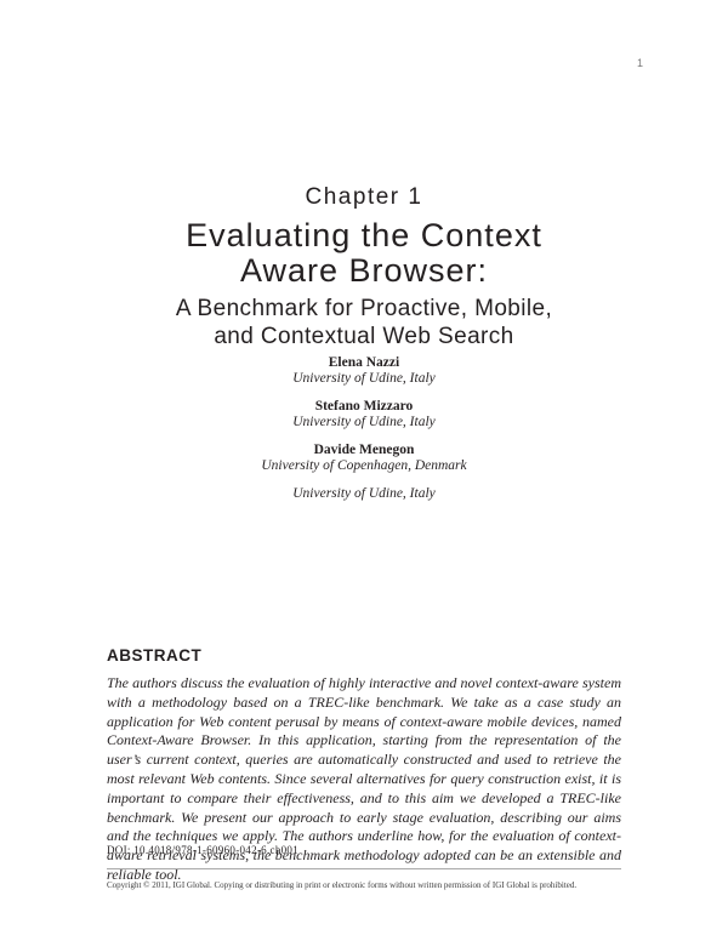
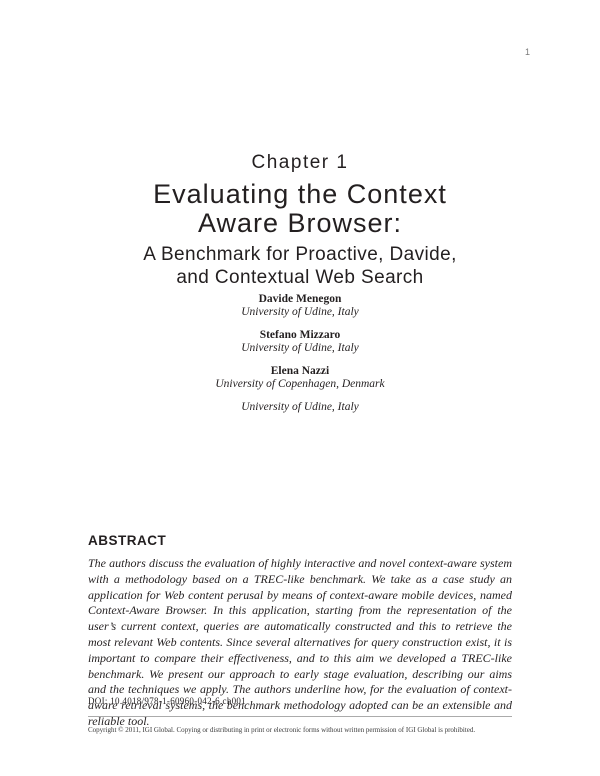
  1
  Chapter 1
  Evaluating the Context
  Aware Browser:
- A Benchmark for Proactive, Mobile,
+ A Benchmark for Proactive, Davide,
  and Contextual Web Search
- Elena Nazzi
+ Davide Menegon
  University of Udine, Italy
  Stefano Mizzaro
  University of Udine, Italy
- Davide Menegon
+ Elena Nazzi
  University of Copenhagen, Denmark
  University of Udine, Italy
  ABSTRACT
- The authors discuss the evaluation of highly interactive and novel context-aware system with a methodology based on a TREC-like benchmark. We take as a case study an application for Web content perusal by means of context-aware mobile devices, named Context-Aware Browser. In this application, starting from the representation of the user’s current context, queries are automatically constructed and used to retrieve the most relevant Web contents. Since several alternatives for query construction exist, it is important to compare their effectiveness, and to this aim we developed a TREC-like benchmark. We present our approach to early stage evaluation, describing our aims and the techniques we apply. The authors underline how, for the evaluation of context-aware retrieval systems, the benchmark methodology adopted can be an extensible and reliable tool.
+ The authors discuss the evaluation of highly interactive and novel context-aware system with a methodology based on a TREC-like benchmark. We take as a case study an application for Web content perusal by means of context-aware mobile devices, named Context-Aware Browser. In this application, starting from the representation of the user’s current context, queries are automatically constructed and this to retrieve the most relevant Web contents. Since several alternatives for query construction exist, it is important to compare their effectiveness, and to this aim we developed a TREC-like benchmark. We present our approach to early stage evaluation, describing our aims and the techniques we apply. The authors underline how, for the evaluation of context-aware retrieval systems, the benchmark methodology adopted can be an extensible and reliable tool.
  DOI: 10.4018/978-1-60960-042-6.ch001
  Copyright © 2011, IGI Global. Copying or distributing in print or electronic forms without written permission of IGI Global is prohibited.
